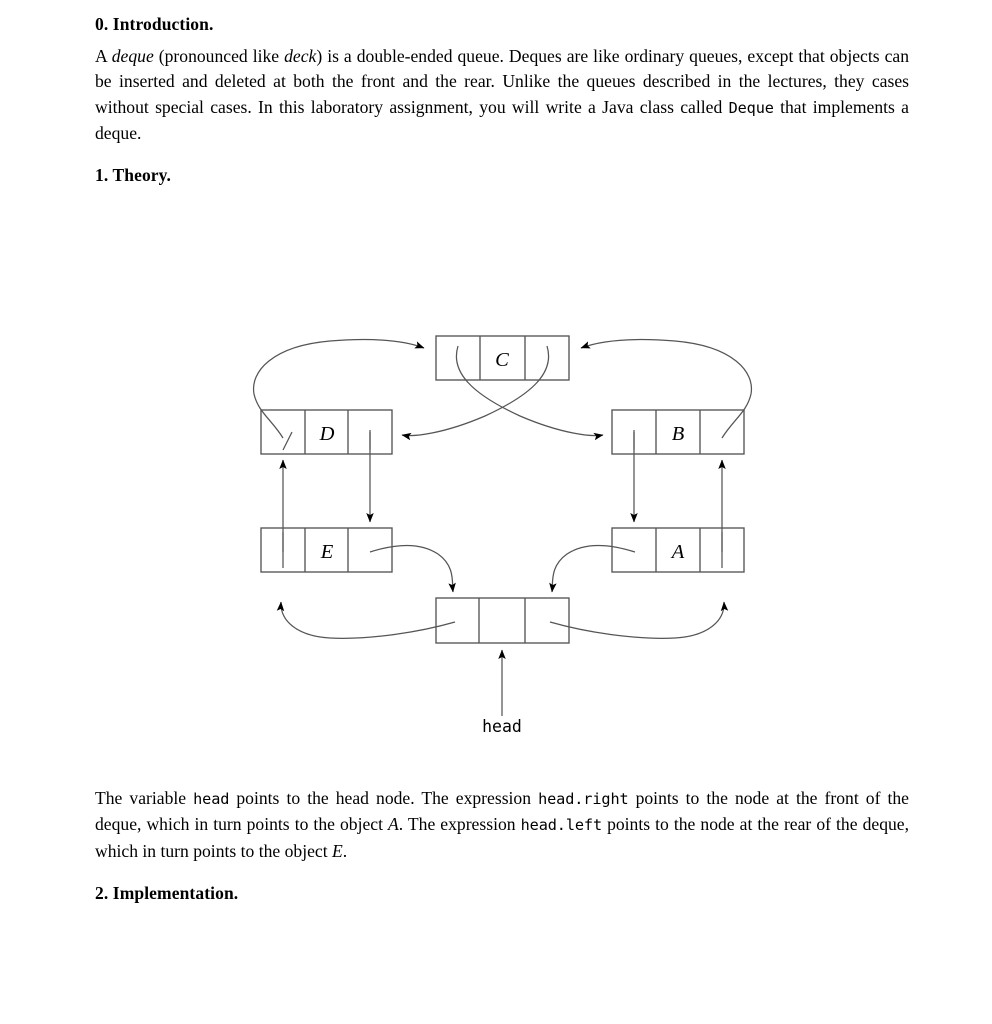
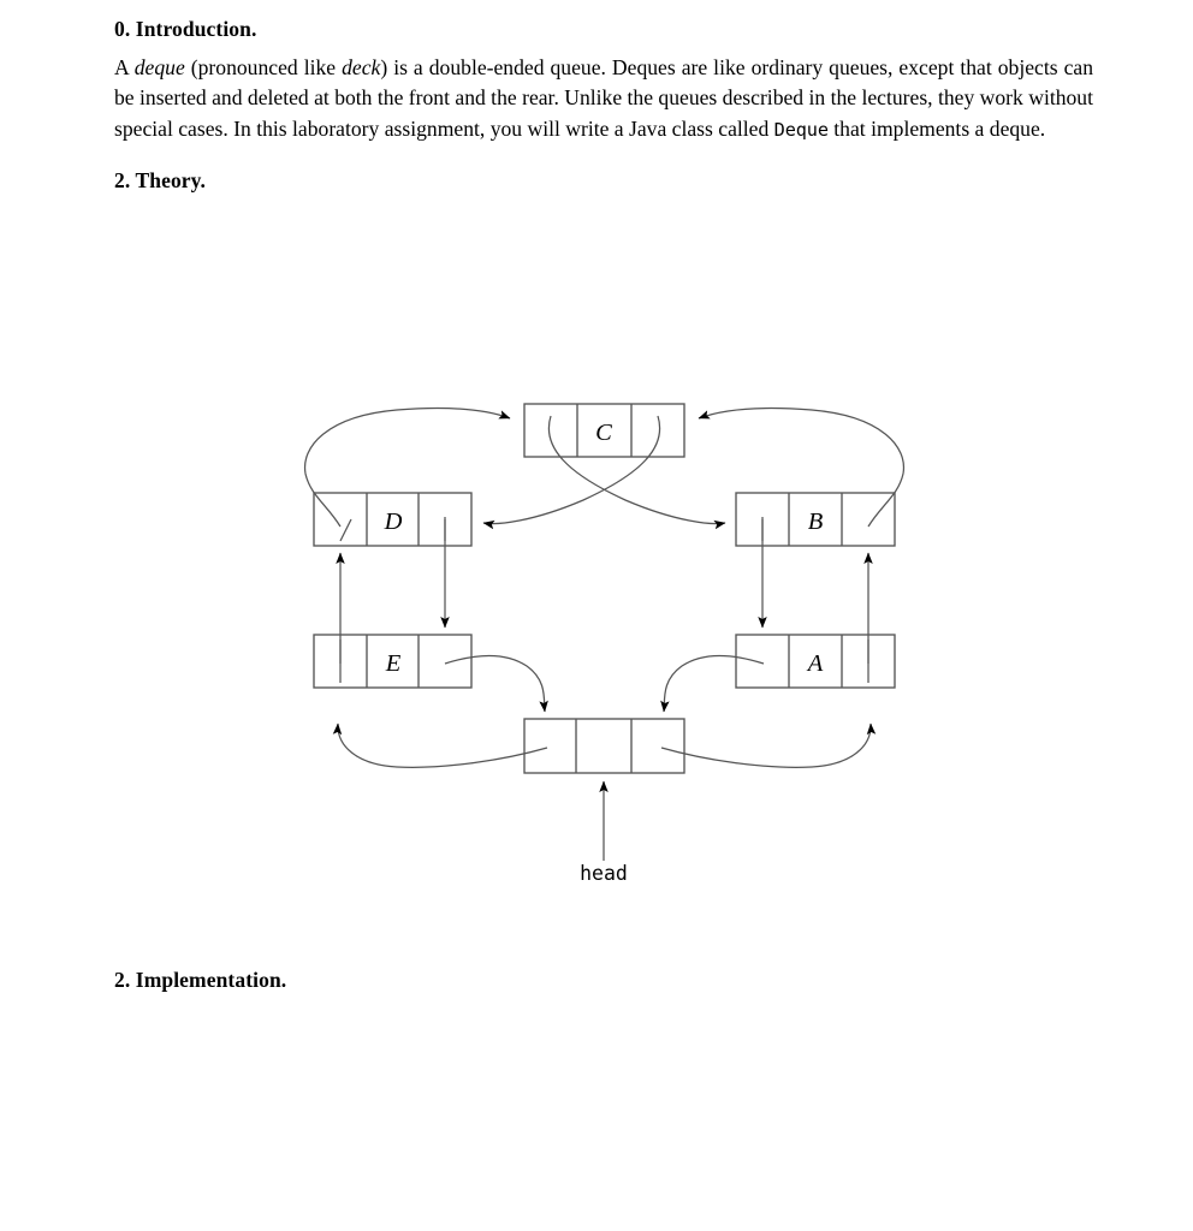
  0. Introduction.
- A deque (pronounced like deck) is a double-ended queue. Deques are like ordinary queues, except that objects can be inserted and deleted at both the front and the rear. Unlike the queues described in the lectures, they cases without special cases. In this laboratory assignment, you will write a Java class called Deque that implements a deque.
+ A deque (pronounced like deck) is a double-ended queue. Deques are like ordinary queues, except that objects can be inserted and deleted at both the front and the rear. Unlike the queues described in the lectures, they work without special cases. In this laboratory assignment, you will write a Java class called Deque that implements a deque.
- 1. Theory.
+ 2. Theory.
  C
  D
  B
  E
  A
  head
- The variable head points to the head node. The expression head.right points to the node at the front of the deque, which in turn points to the object A. The expression head.left points to the node at the rear of the deque, which in turn points to the object E.
  2. Implementation.
